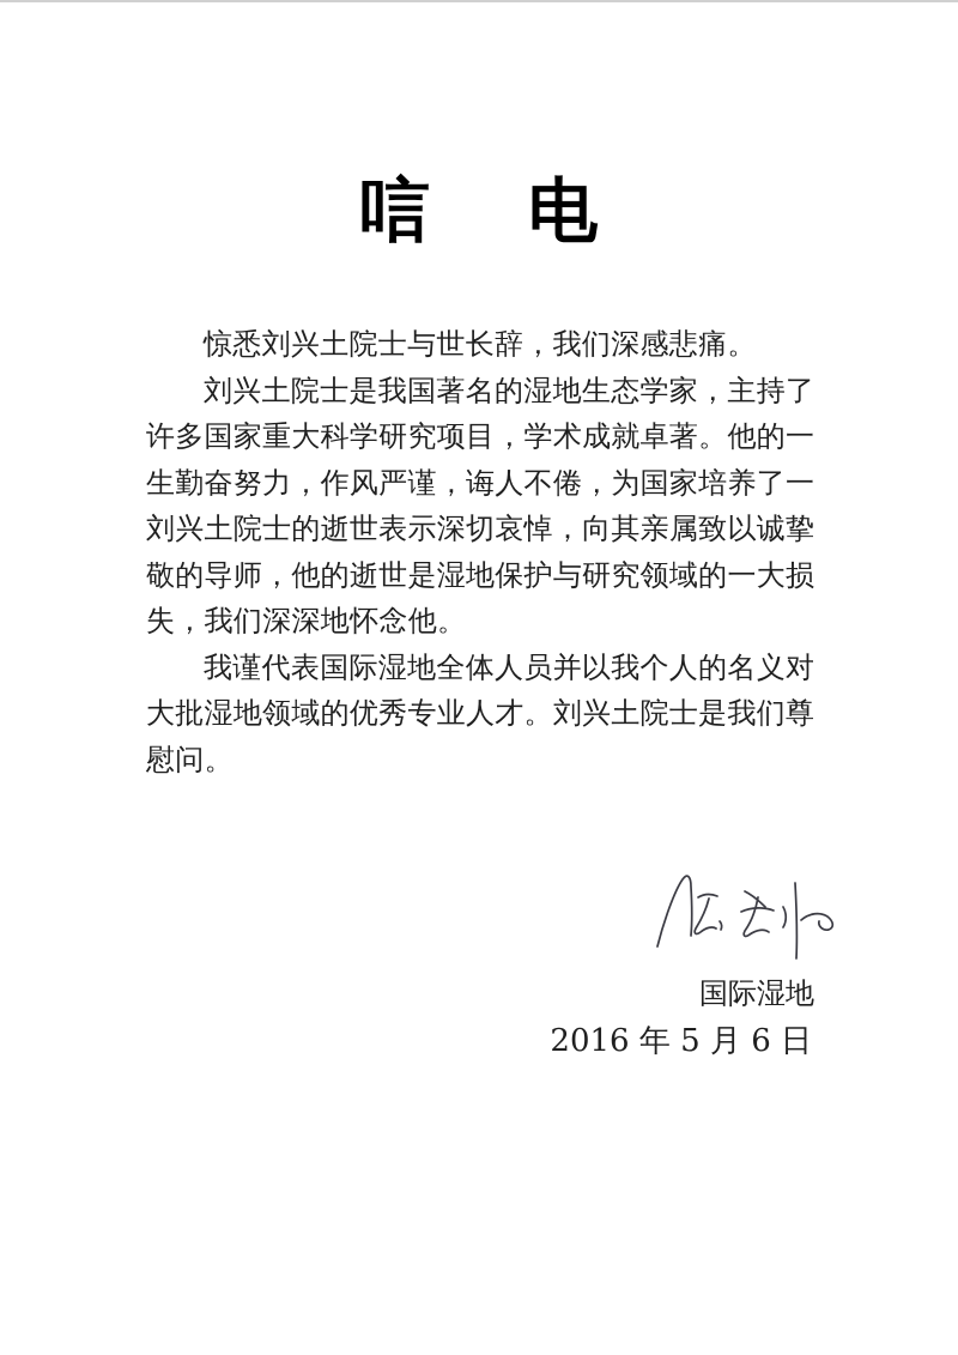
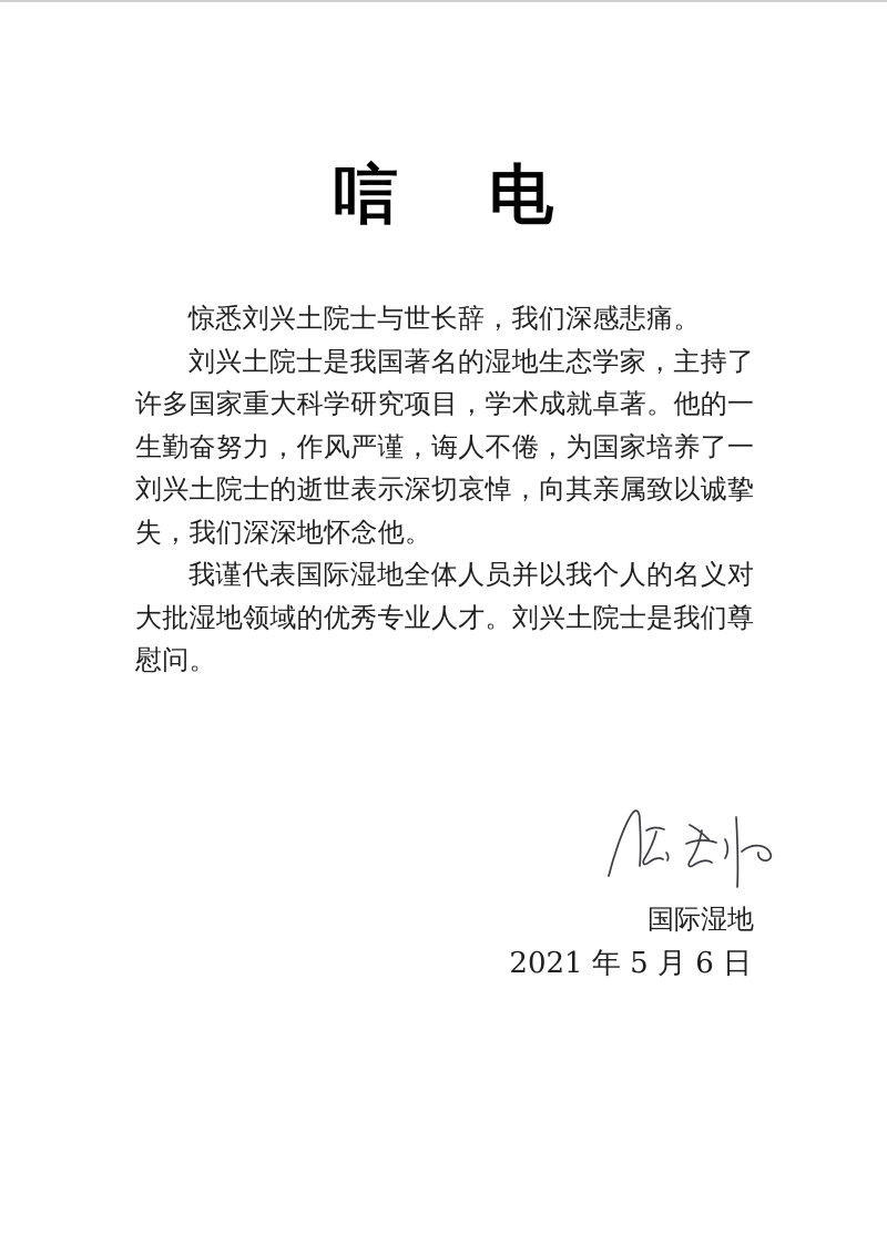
  唁 电
  惊悉刘兴土院士与世长辞，我们深感悲痛。
  刘兴土院士是我国著名的湿地生态学家，主持了
  许多国家重大科学研究项目，学术成就卓著。他的一
  生勤奋努力，作风严谨，诲人不倦，为国家培养了一
  刘兴土院士的逝世表示深切哀悼，向其亲属致以诚挚
- 敬的导师，他的逝世是湿地保护与研究领域的一大损
  失，我们深深地怀念他。
  我谨代表国际湿地全体人员并以我个人的名义对
  大批湿地领域的优秀专业人才。刘兴土院士是我们尊
  慰问。
  国际湿地
- 2016 年 5 月 6 日
+ 2021 年 5 月 6 日
